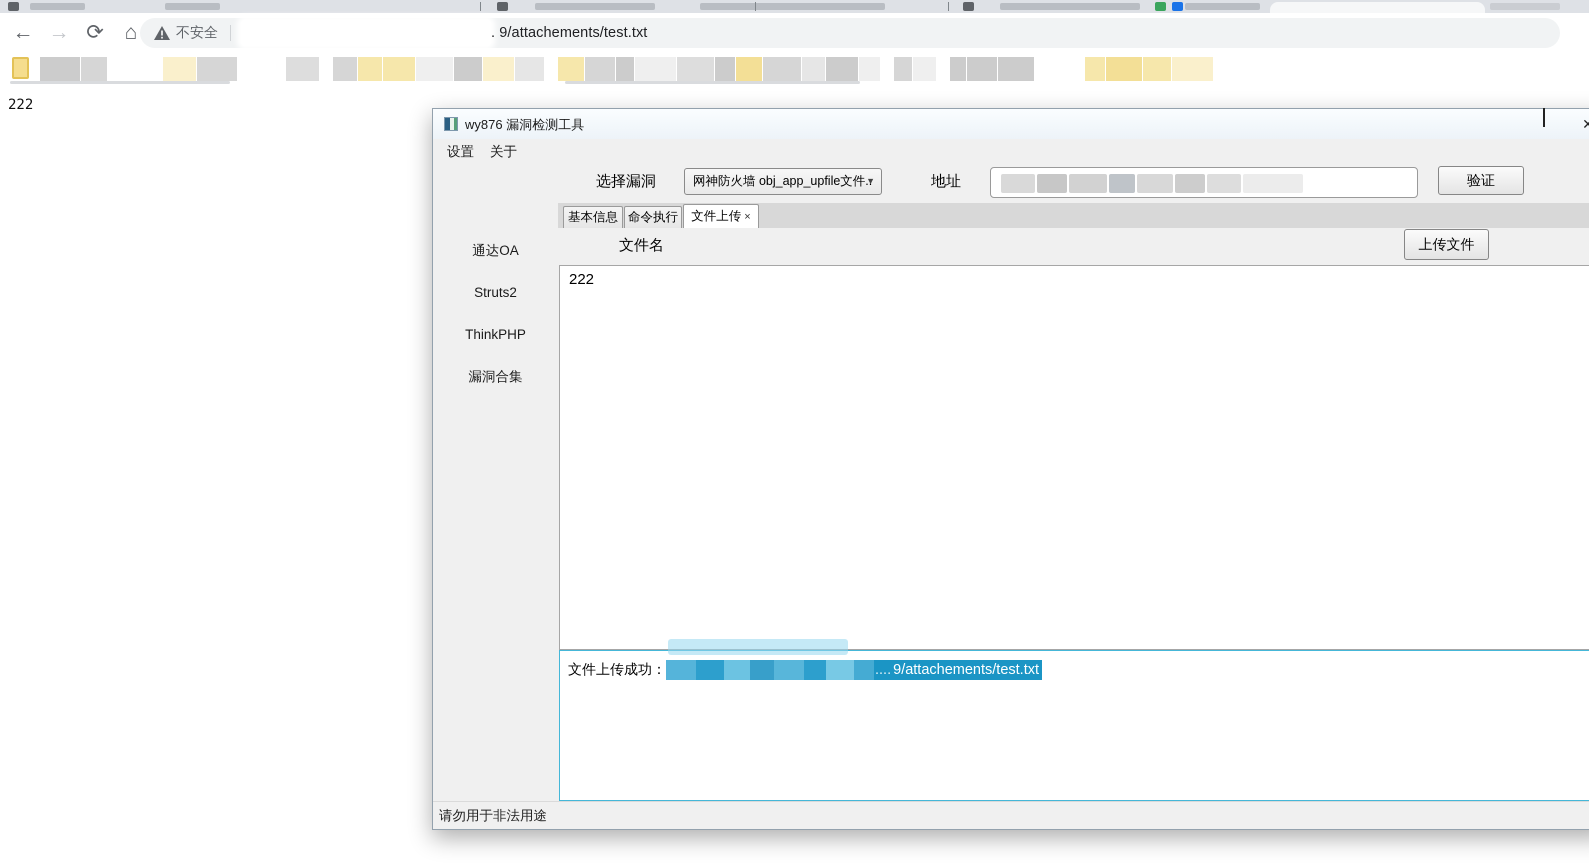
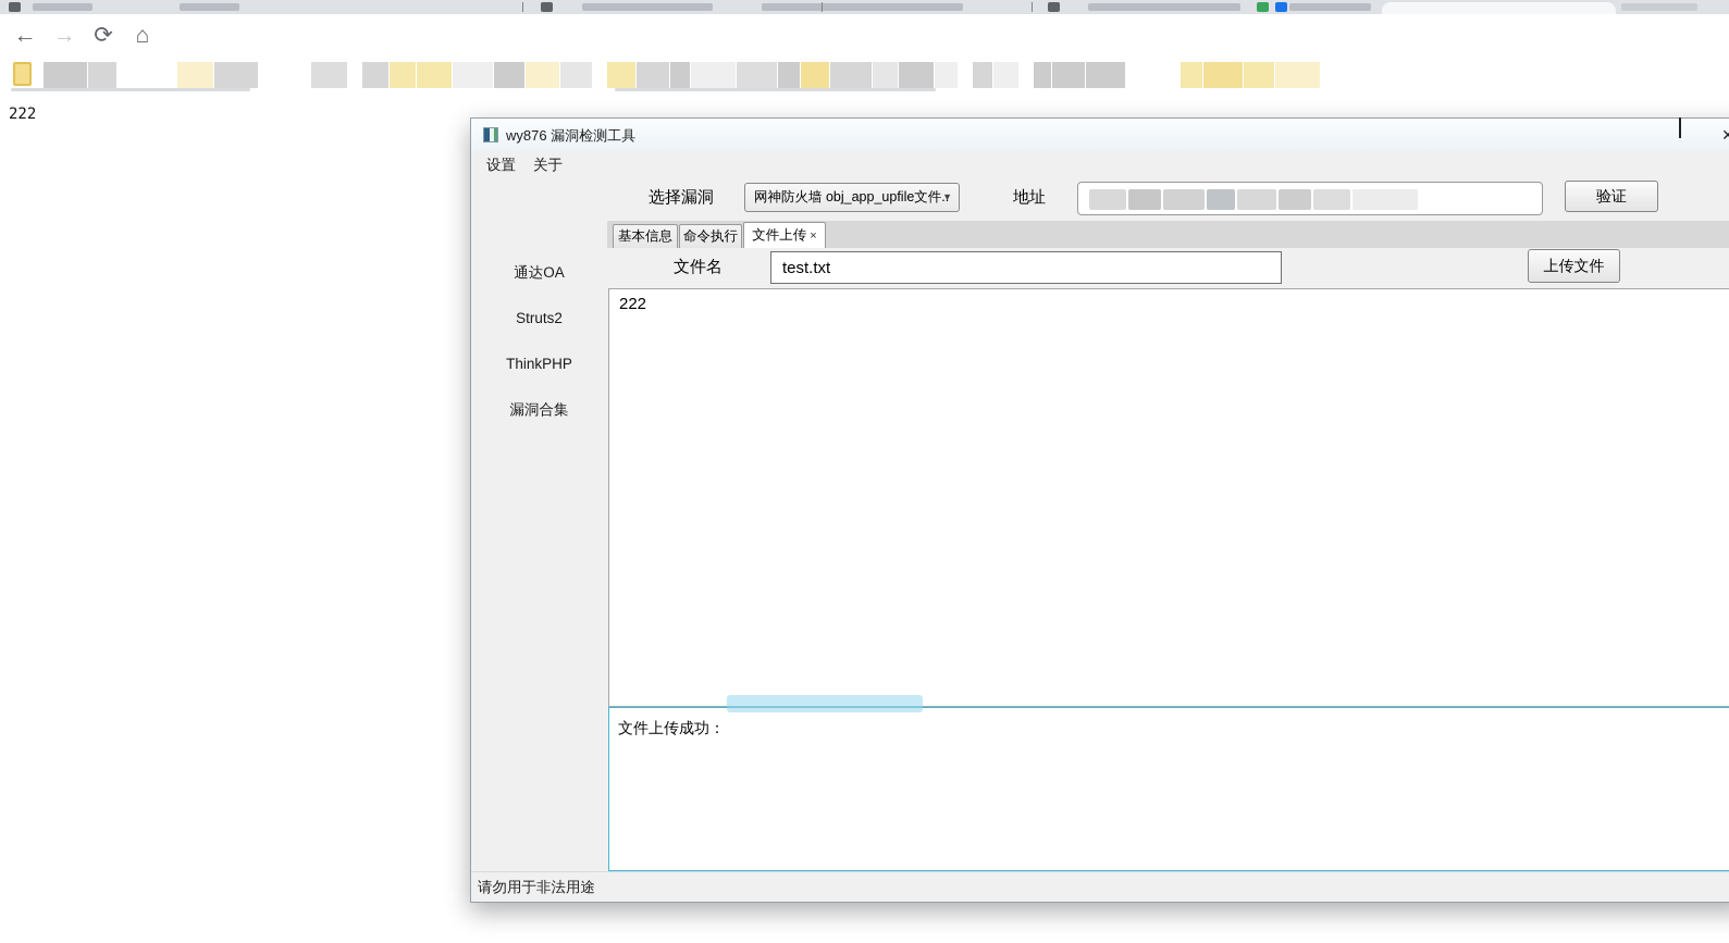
  ←
  →
  ⟳
  ⌂
- 不安全
- . 9/attachements/test.txt
  222
  wy876 漏洞检测工具
  ✕
  设置
  关于
  通达OA
  Struts2
  ThinkPHP
  漏洞合集
  选择漏洞
  网神防火墙 obj_app_upfile文件..
  ▼
  地址
  验证
  基本信息
  命令执行
  文件上传 ×
  文件名
+ test.txt
  上传文件
  222
  文件上传成功：
- ....
- 9/attachements/test.txt
  请勿用于非法用途
